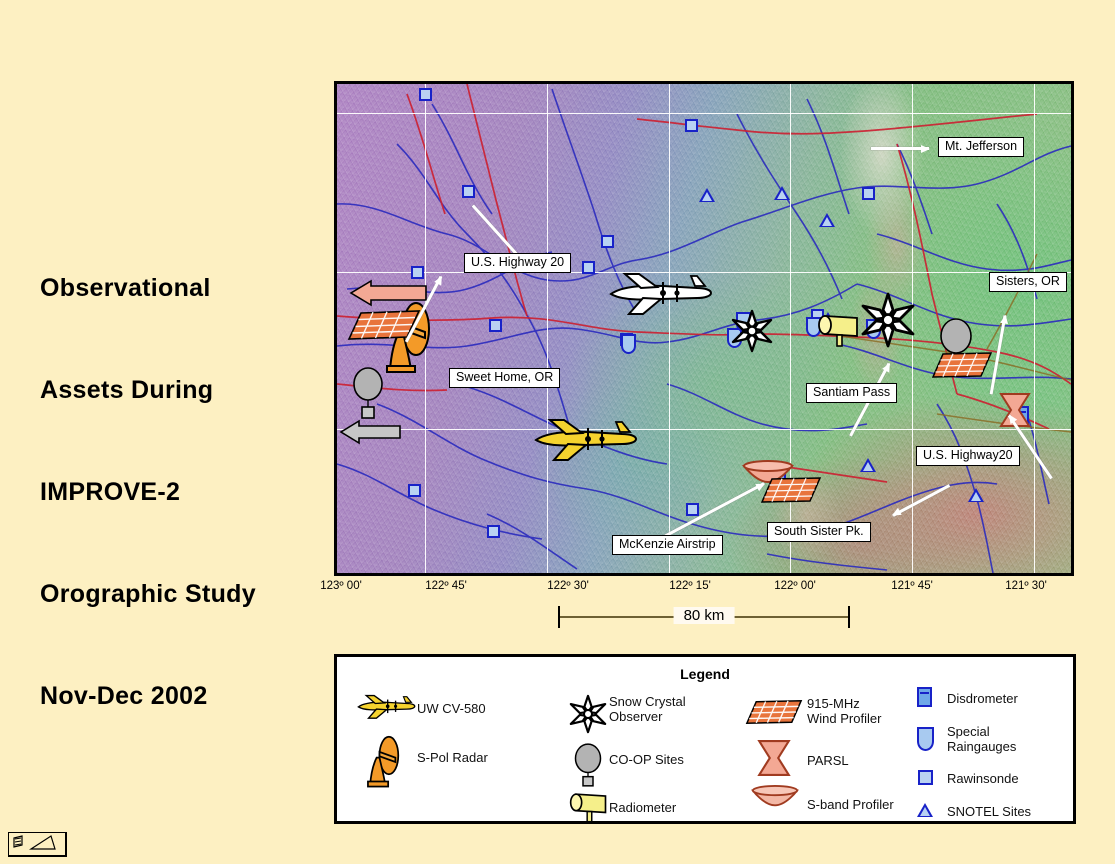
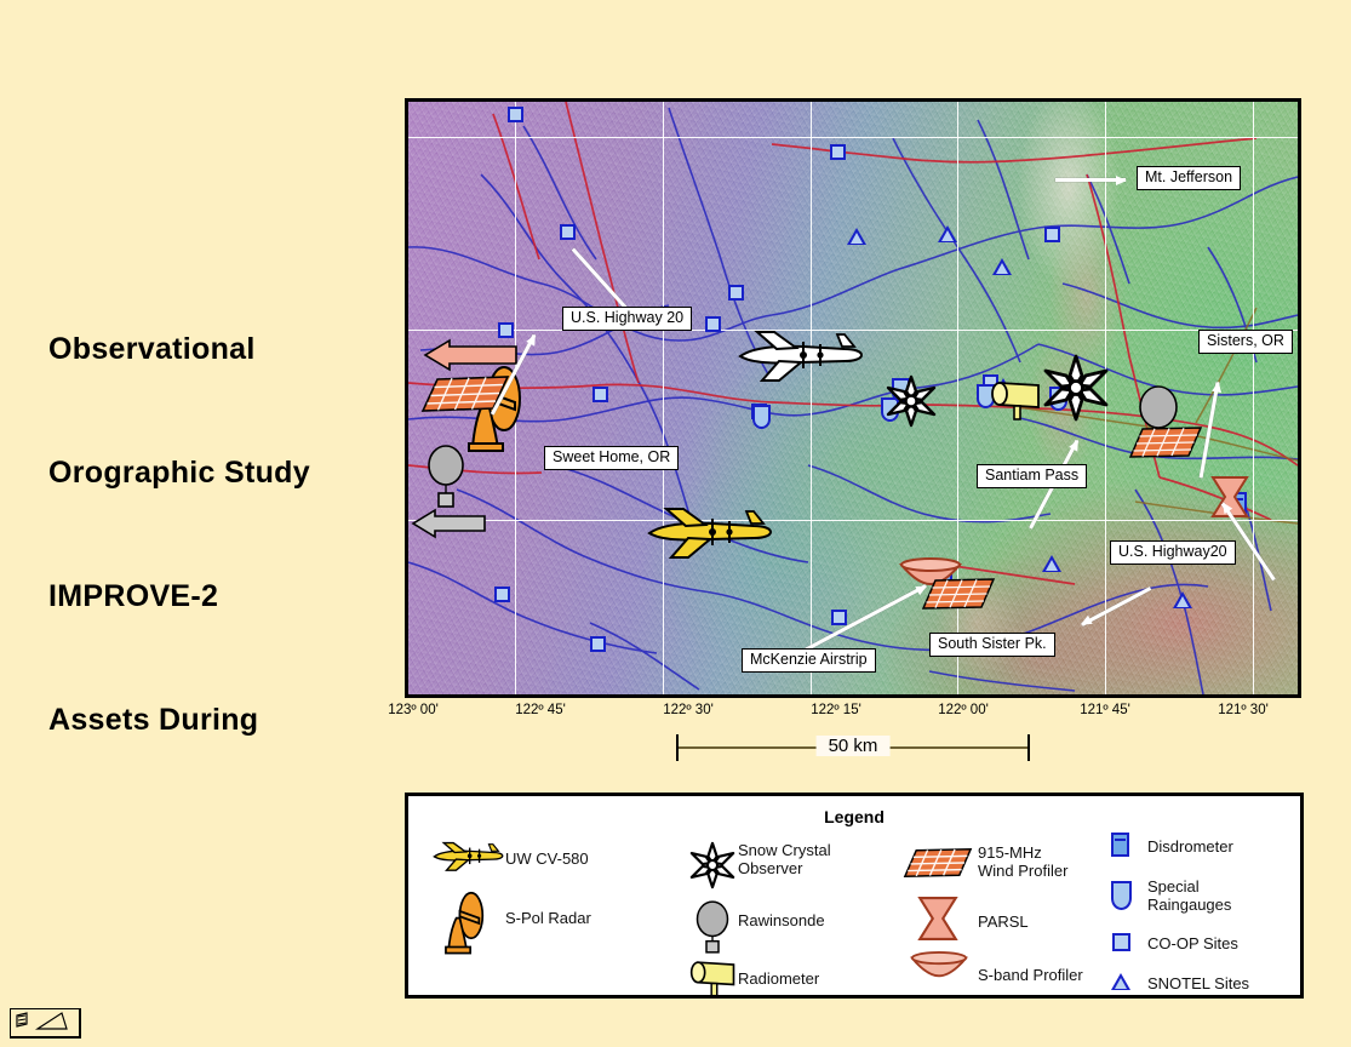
  Observational
- Assets During
+ Orographic Study
  IMPROVE-2
- Orographic Study
+ Assets During
- Nov-Dec 2002
  Mt. Jefferson
  Sisters, OR
  U.S. Highway 20
  Sweet Home, OR
  Santiam Pass
  U.S. Highway20
  South Sister Pk.
  McKenzie Airstrip
  123º 00'
  122º 45'
  122º 30'
  122º 15'
  122º 00'
  121º 45'
  121º 30'
- 80 km
+ 50 km
  Legend
  UW CV-580
  S-Pol Radar
  Snow Crystal
  Observer
- CO-OP Sites
+ Rawinsonde
  Radiometer
  915-MHz
  Wind Profiler
  PARSL
  S-band Profiler
  Disdrometer
  Special
  Raingauges
- Rawinsonde
+ CO-OP Sites
  SNOTEL Sites
